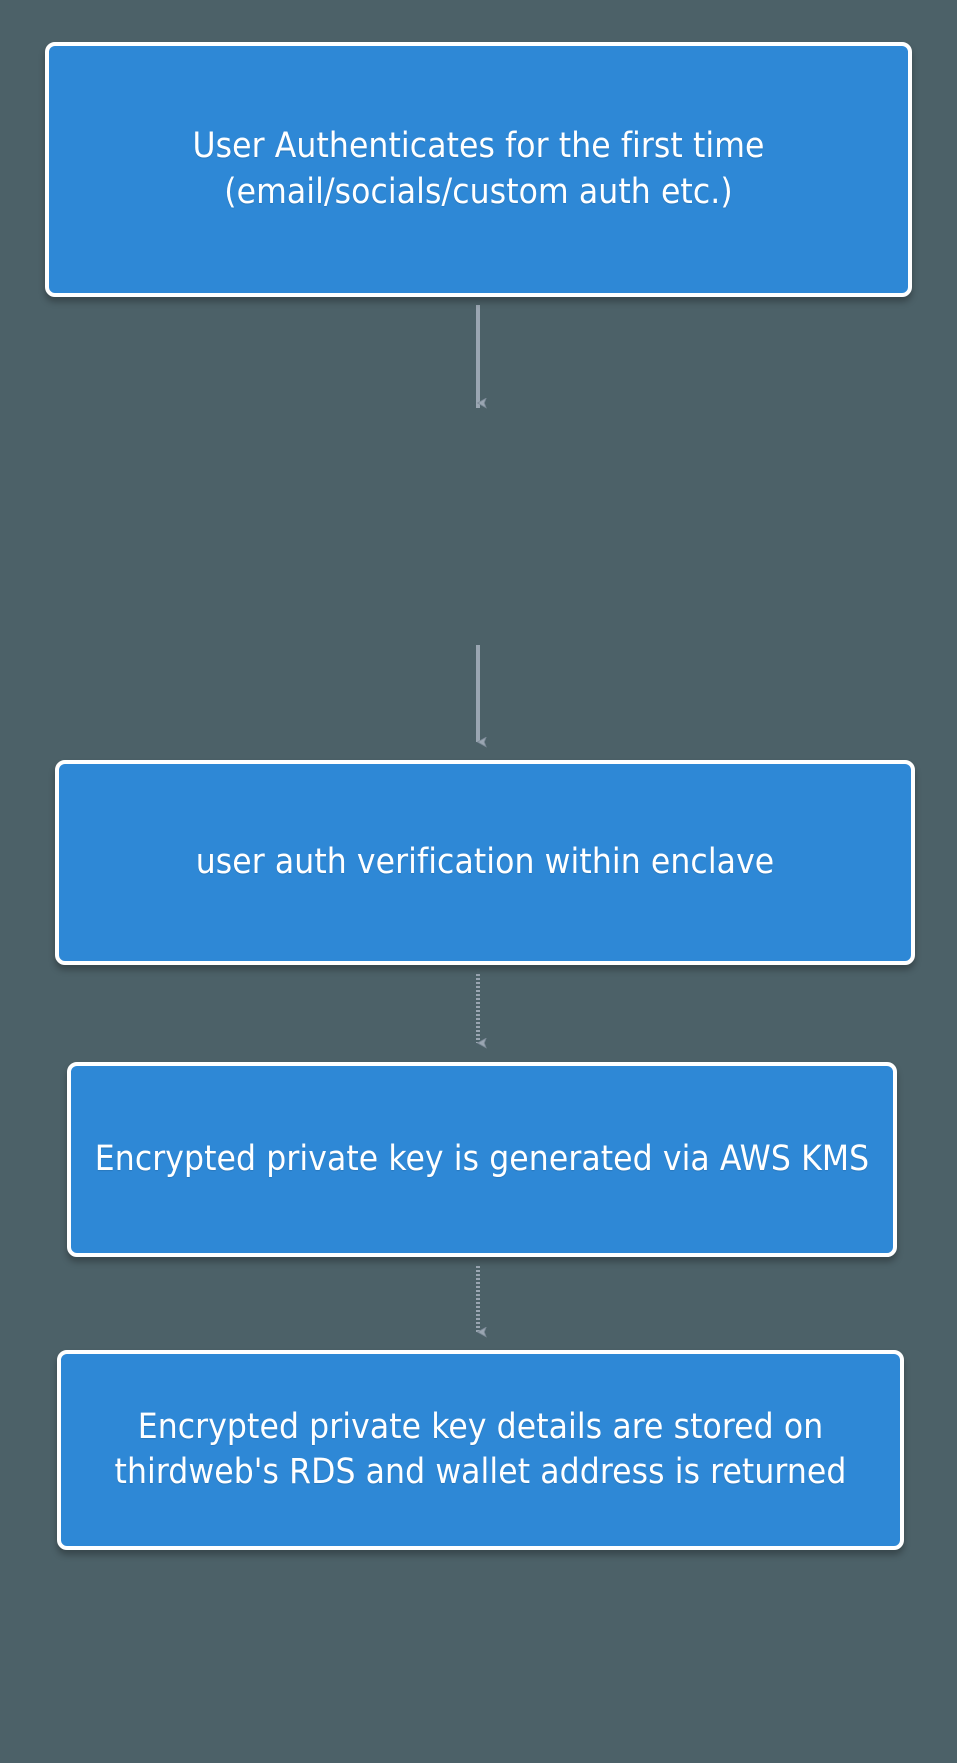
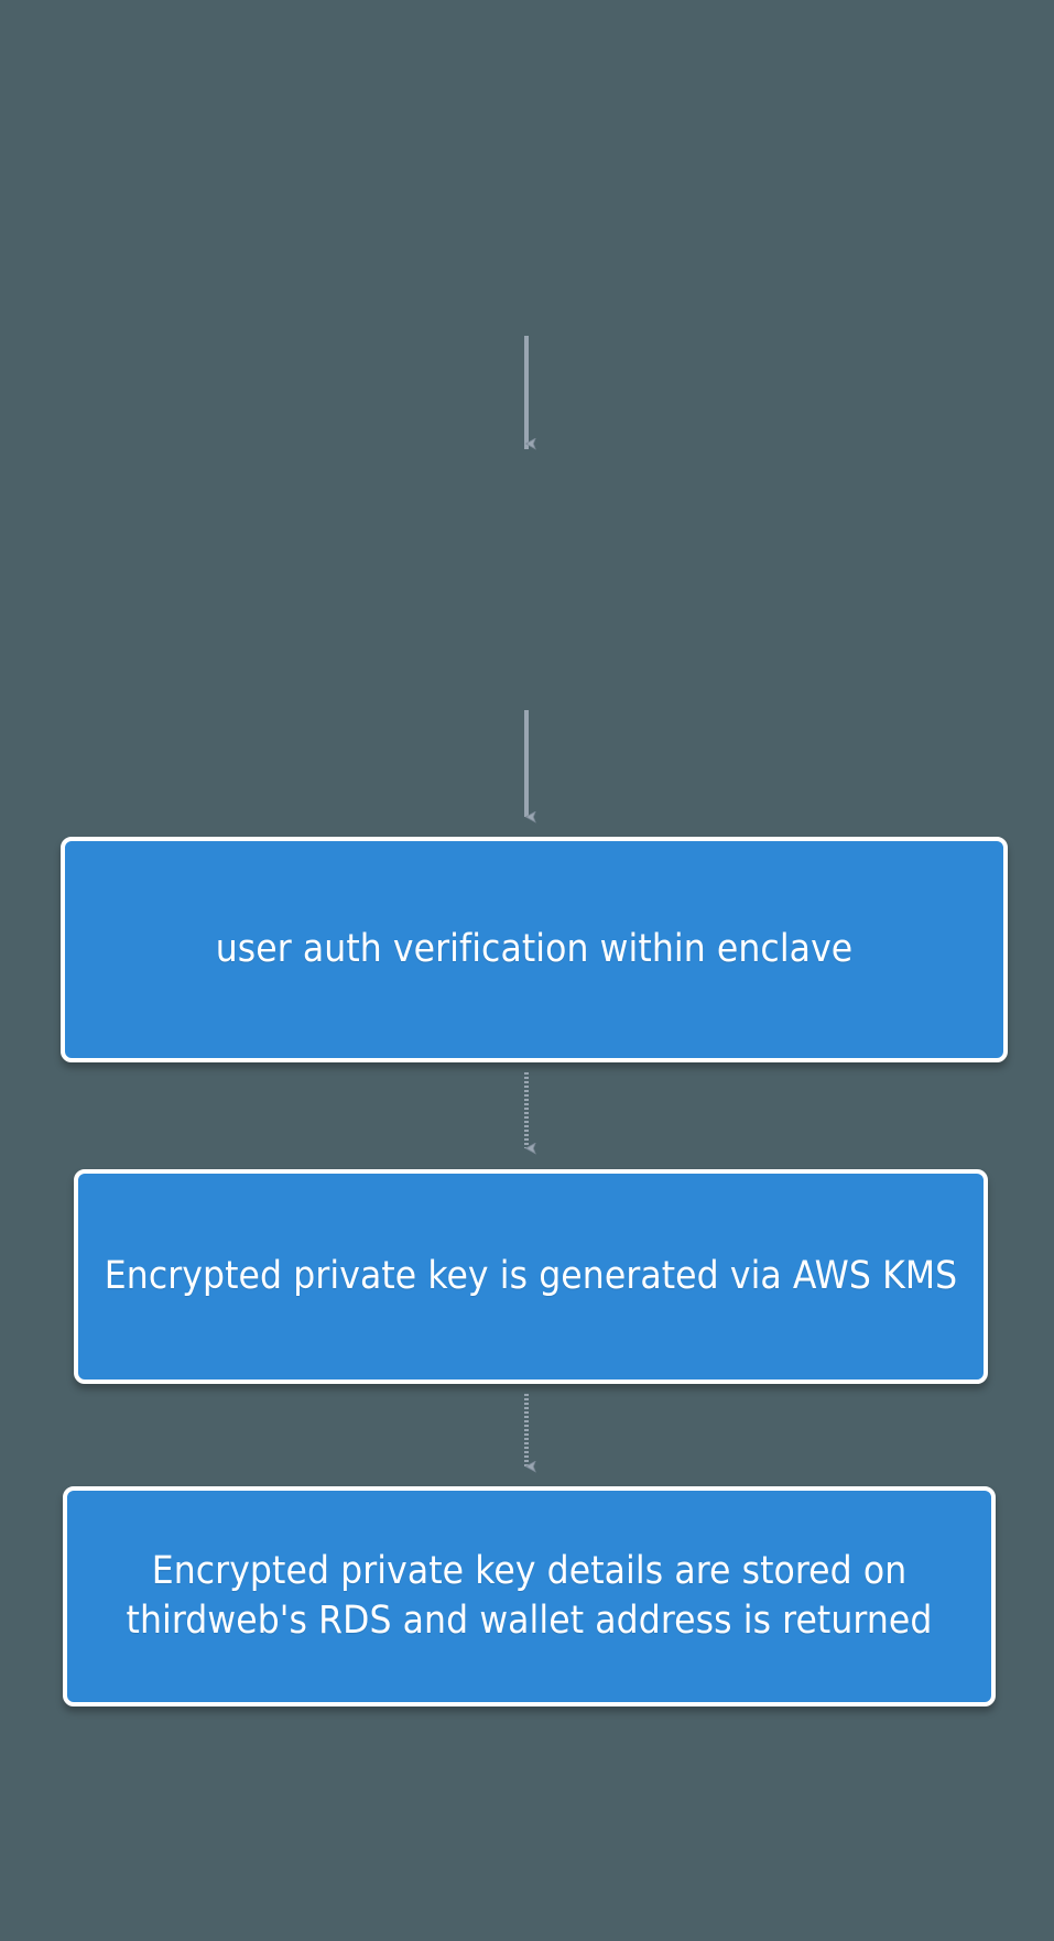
- User Authenticates for the first time
- (email/socials/custom auth etc.)
  user auth verification within enclave
  Encrypted private key is generated via AWS KMS
  Encrypted private key details are stored on thirdweb's RDS and wallet address is returned
